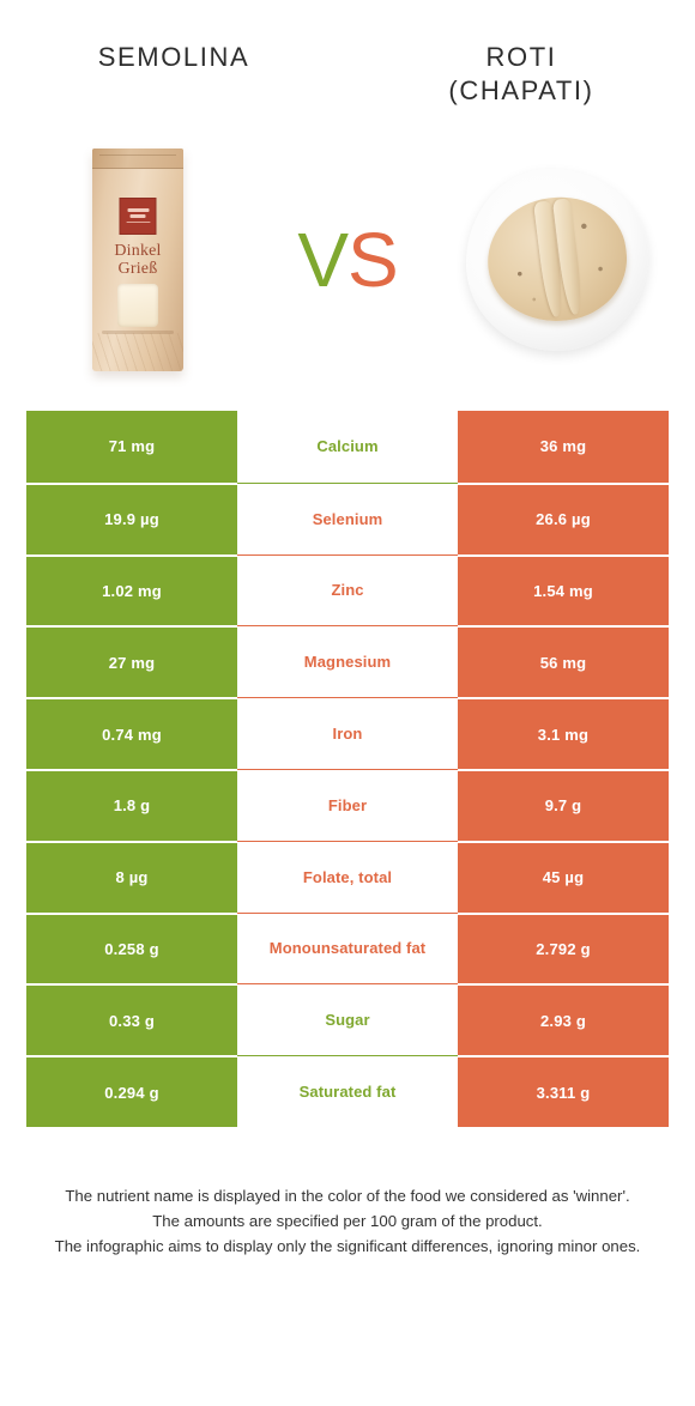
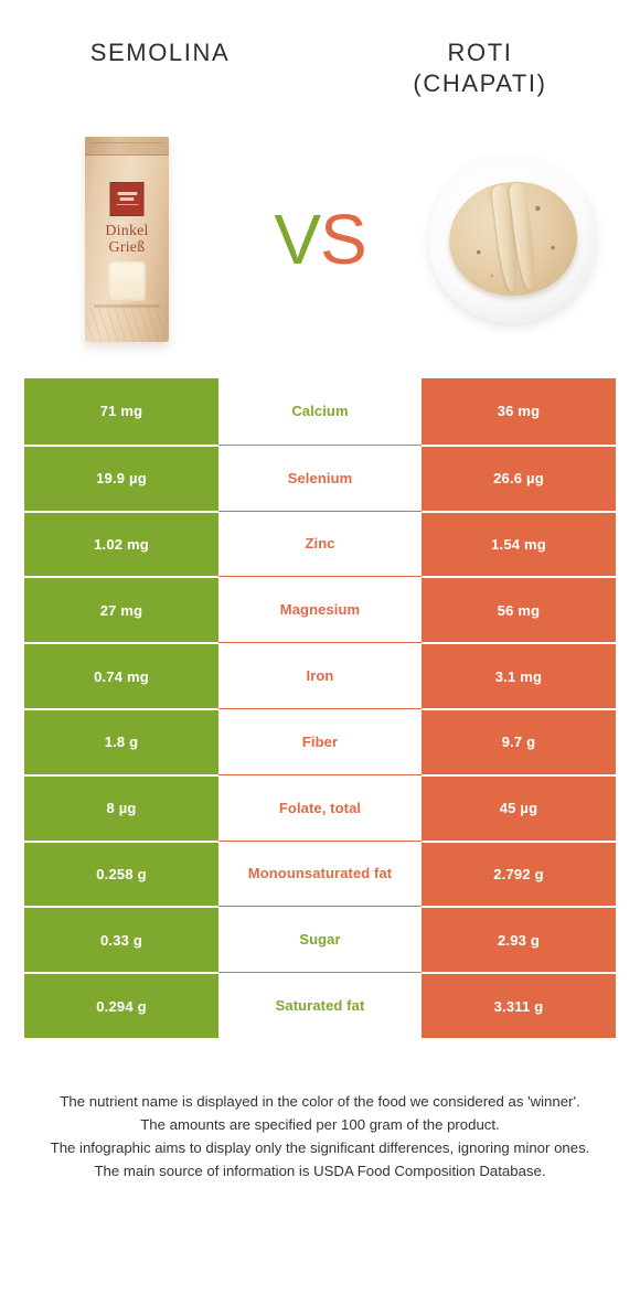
  SEMOLINA
  ROTI
  (CHAPATI)
  Dinkel
  Grieß
  VS
  71 mg
  Calcium
  36 mg
  19.9 µg
  Selenium
  26.6 µg
  1.02 mg
  Zinc
  1.54 mg
  27 mg
  Magnesium
  56 mg
  0.74 mg
  Iron
  3.1 mg
  1.8 g
  Fiber
  9.7 g
  8 µg
  Folate, total
  45 µg
  0.258 g
  Monounsaturated fat
  2.792 g
  0.33 g
  Sugar
  2.93 g
  0.294 g
  Saturated fat
  3.311 g
  The nutrient name is displayed in the color of the food we considered as 'winner'.
  The amounts are specified per 100 gram of the product.
  The infographic aims to display only the significant differences, ignoring minor ones.
+ The main source of information is USDA Food Composition Database.
